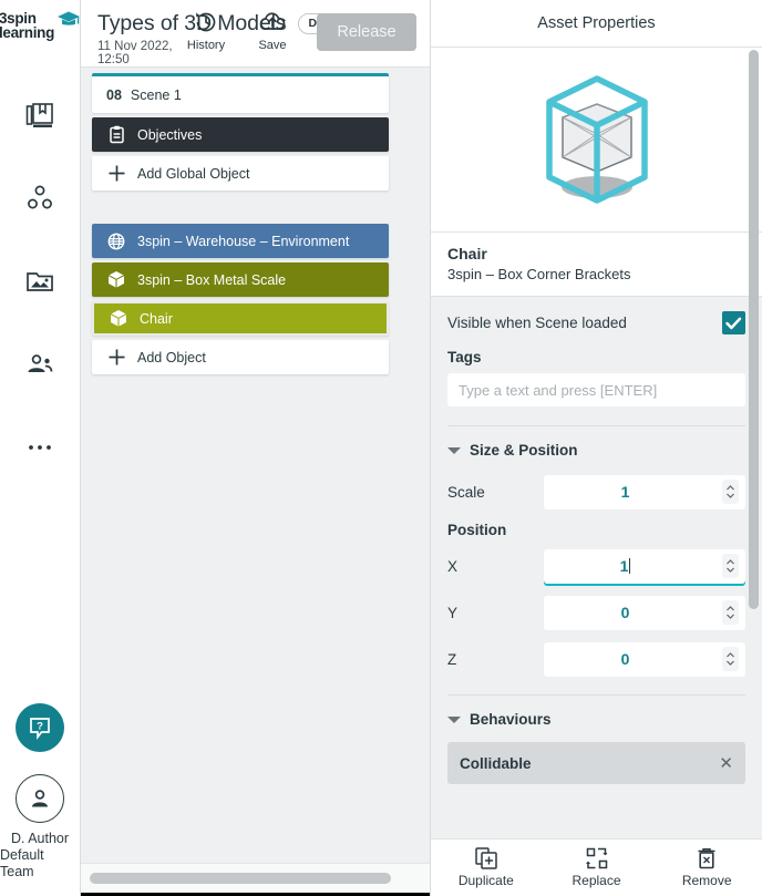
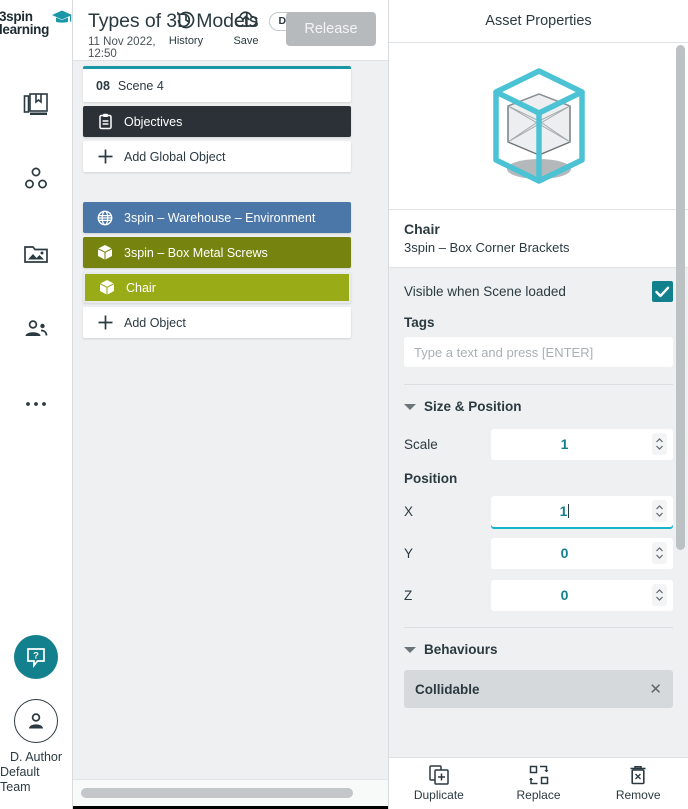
  3spin
  learning
  ?
  D. Author
  Default Team
  Types of 3D Modes
  11 Nov 2022, 12:50
  History
  Save
  Release
  08
- Scene 1
+ Scene 4
  Objectives
  Add Global Object
  3spin – Warehouse – Environment
- 3spin – Box Metal Scale
+ 3spin – Box Metal Screws
  Chair
  Add Object
  Asset Properties
  Chair
  3spin – Box Corner Brackets
  Visible when Scene loaded
  Tags
  Type a text and press [ENTER]
  Size & Position
  Scale
  1
  Position
  X
  1
  Y
  0
  Z
  0
  Behaviours
  Collidable
  ✕
  Duplicate
  Replace
  Remove
